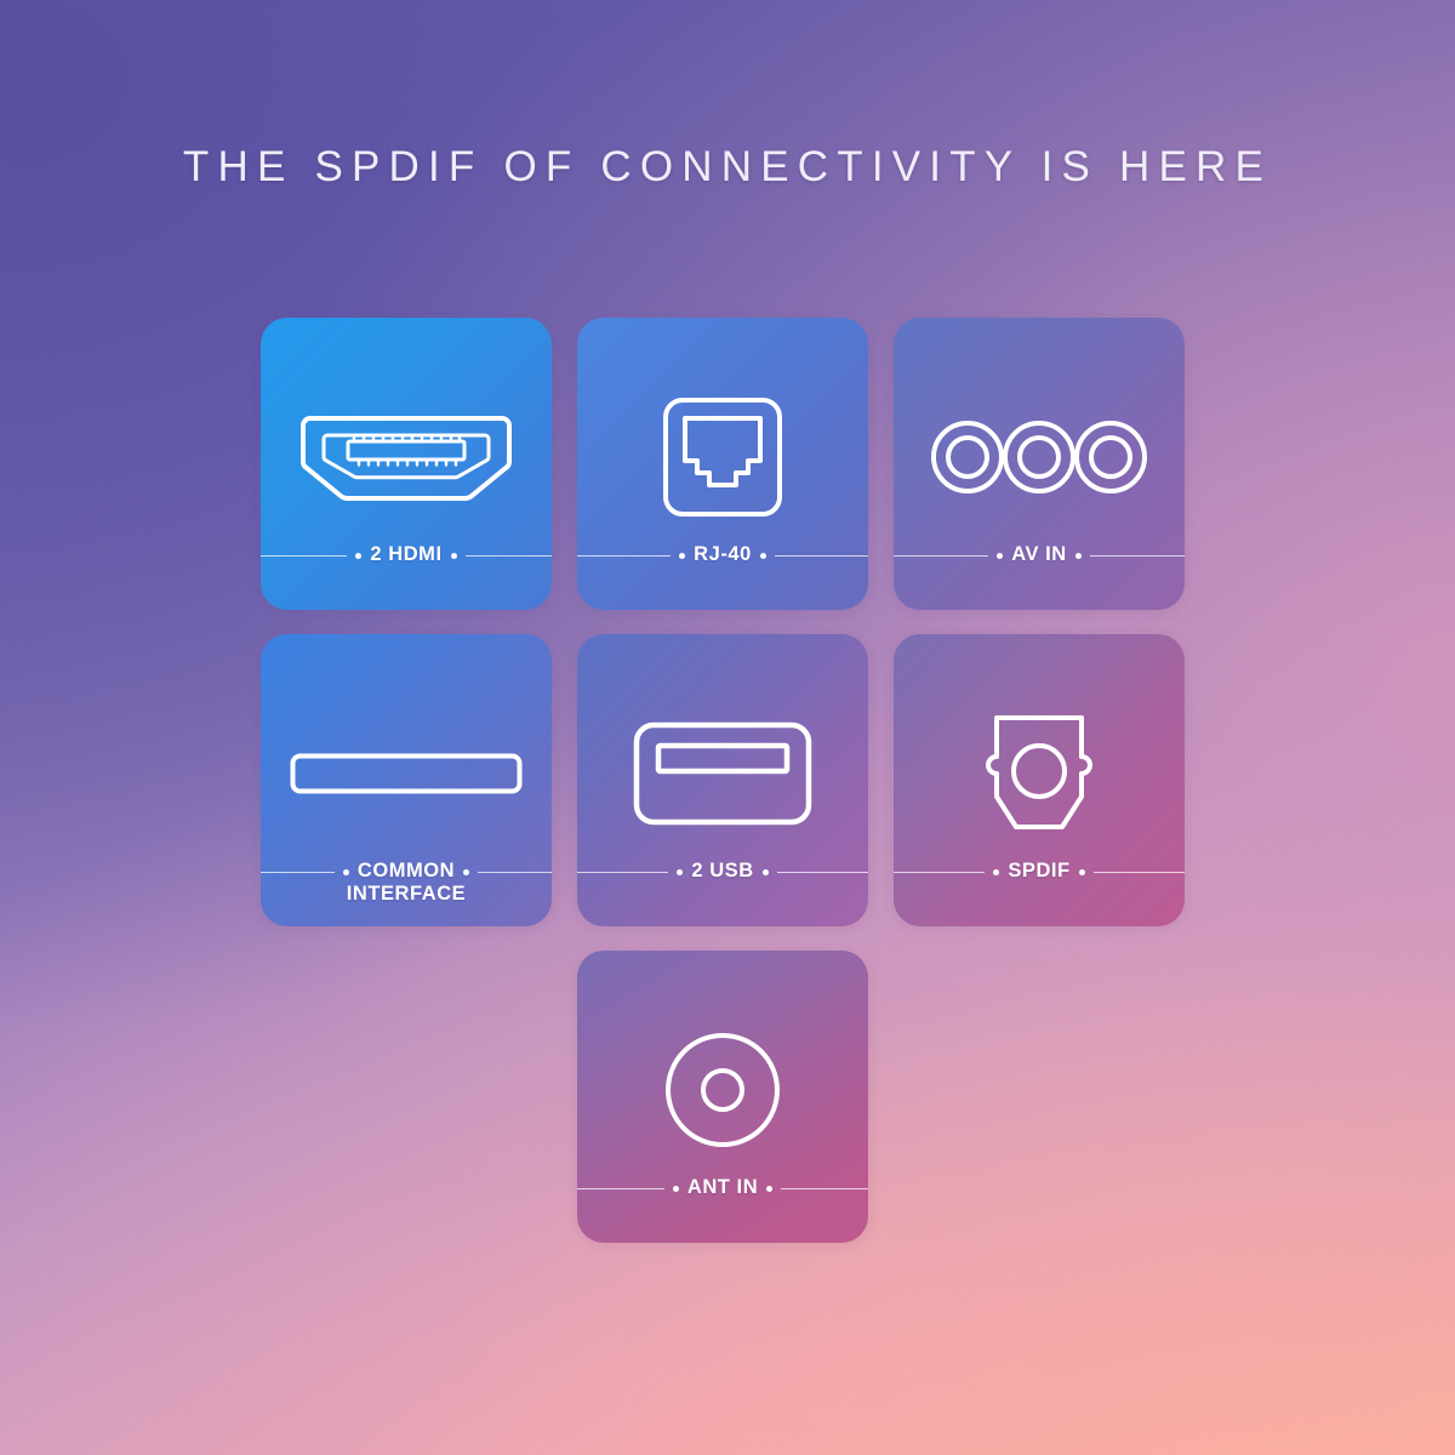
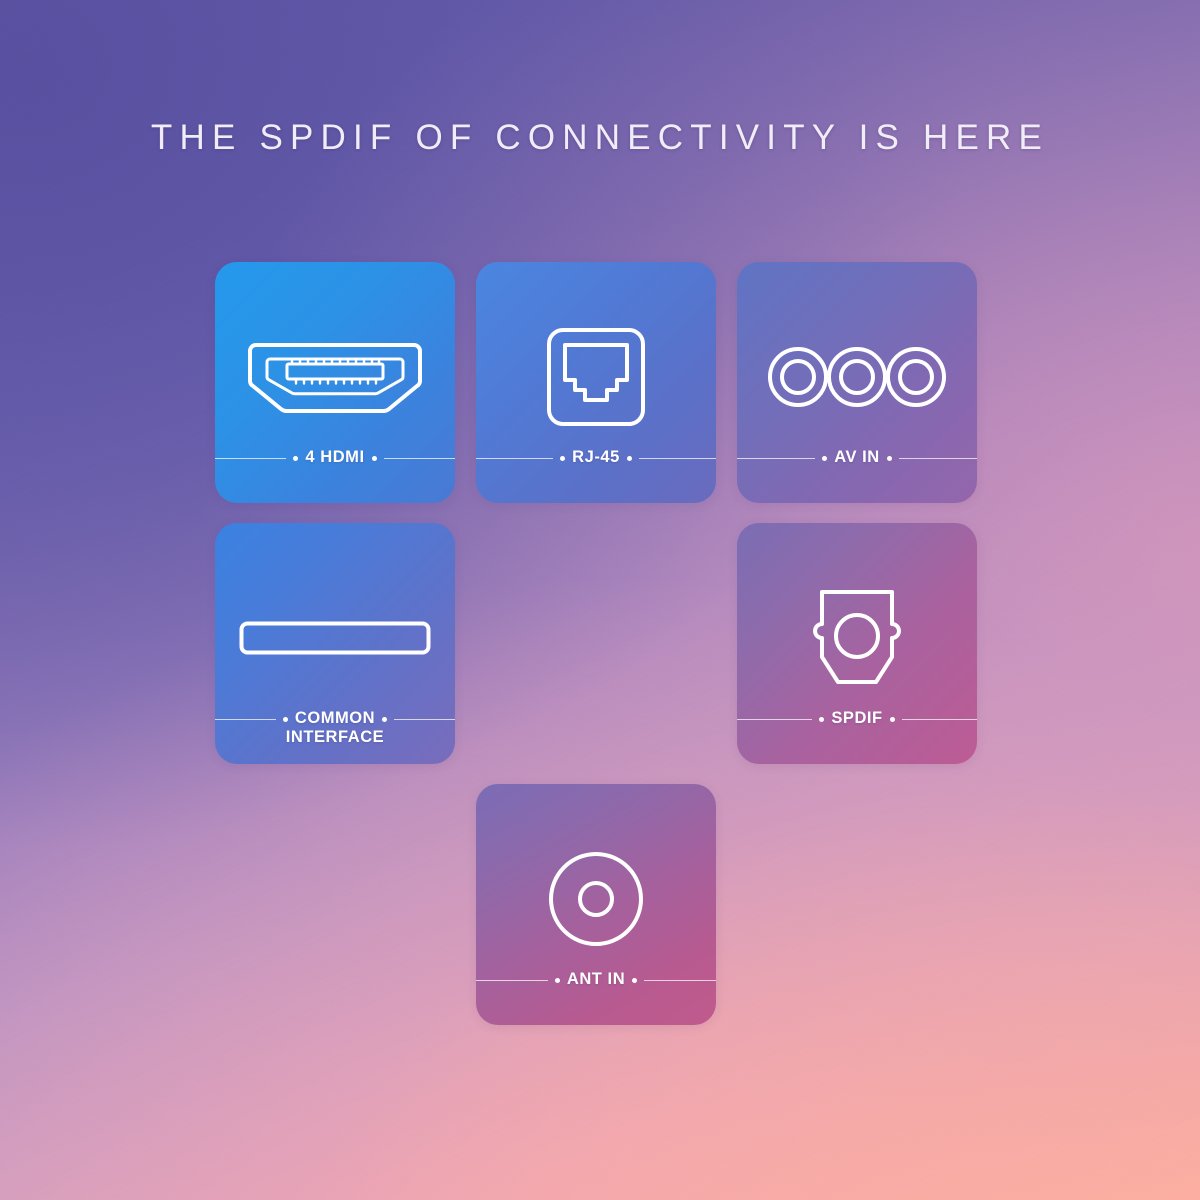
  THE SPDIF OF CONNECTIVITY IS HERE
- 2 HDMI
+ 4 HDMI
- RJ-40
+ RJ-45
  AV IN
  COMMON
  INTERFACE
- 2 USB
  SPDIF
  ANT IN
